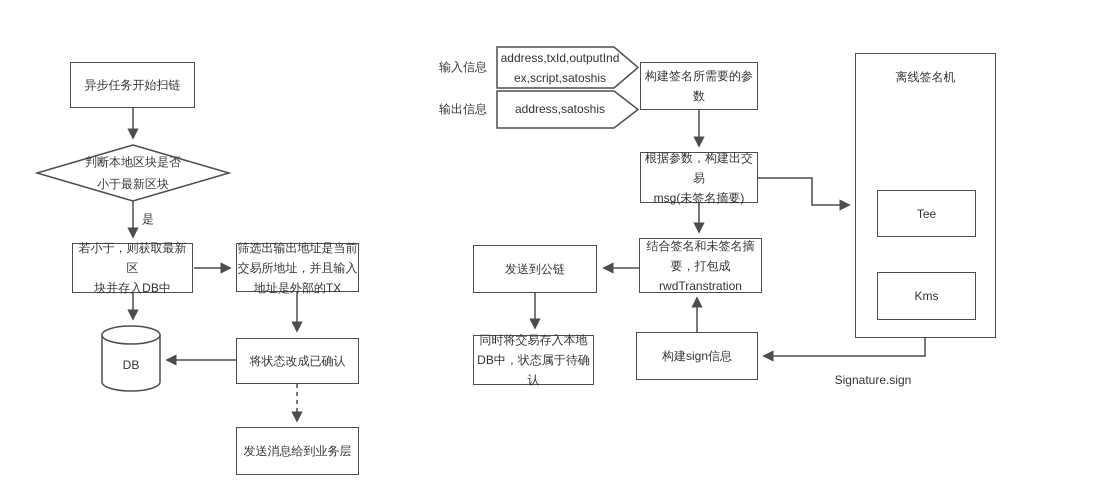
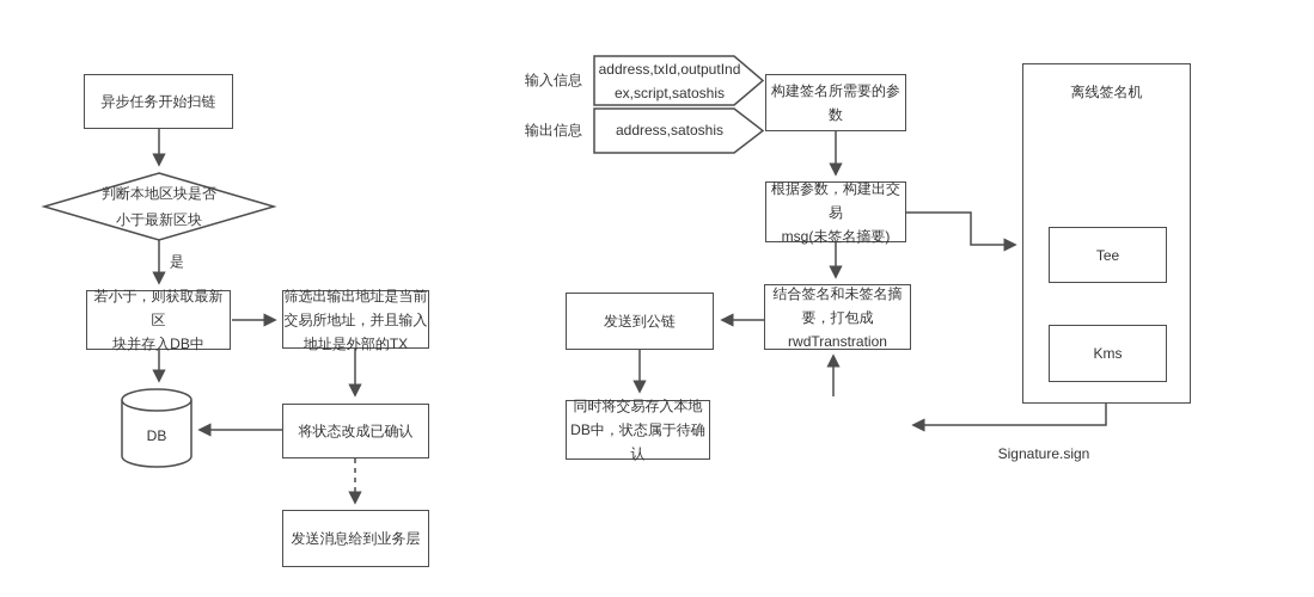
  异步任务开始扫链
  判断本地区块是否
  小于最新区块
  是
  若小于，则获取最新区
  块并存入DB中
  筛选出输出地址是当前
  交易所地址，并且输入
  地址是外部的TX
  DB
  将状态改成已确认
  发送消息给到业务层
  输入信息
  address,txId,outputInd
  ex,script,satoshis
  输出信息
  address,satoshis
  构建签名所需要的参
  数
  根据参数，构建出交易
  msg(未签名摘要)
  结合签名和未签名摘
  要，打包成
  rwdTranstration
  发送到公链
  同时将交易存入本地
  DB中，状态属于待确
  认
- 构建sign信息
  Signature.sign
  离线签名机
  Tee
  Kms
